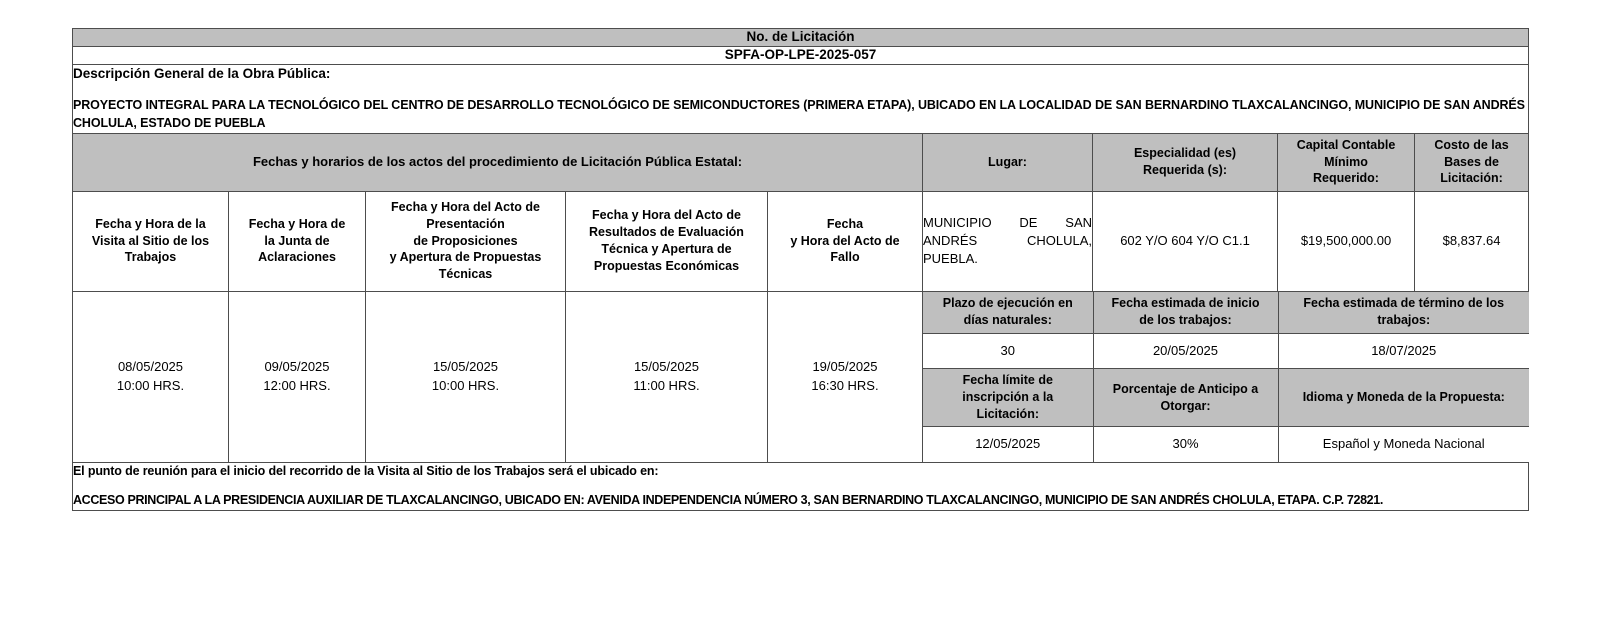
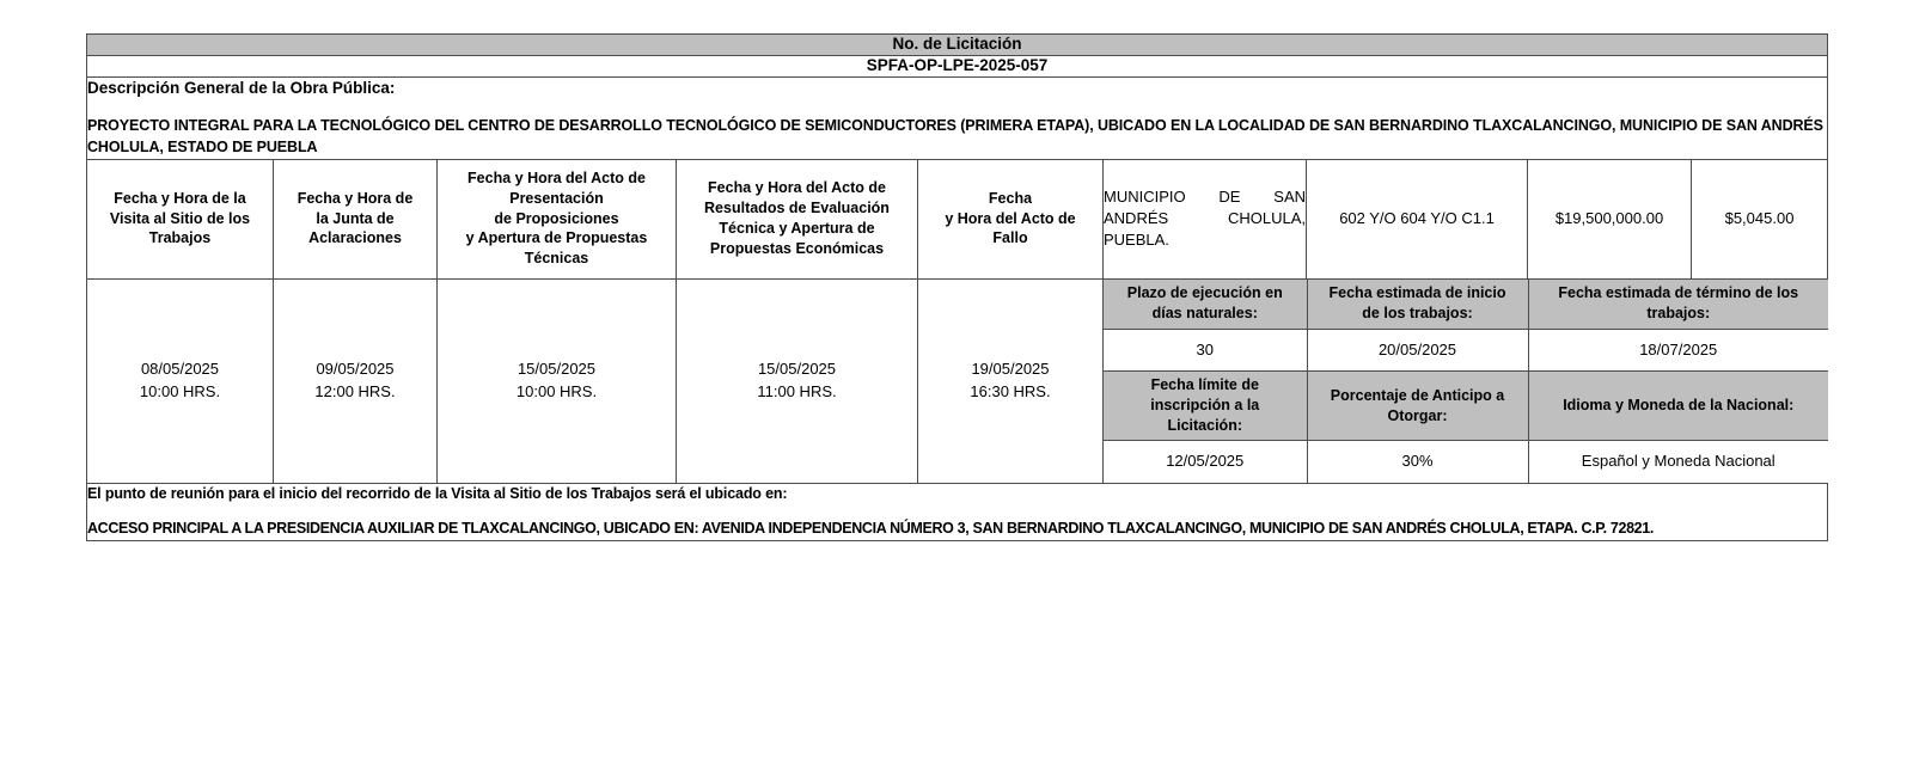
  No. de Licitación
  SPFA-OP-LPE-2025-057
  Descripción General de la Obra Pública: PROYECTO INTEGRAL PARA LA TECNOLÓGICO DEL CENTRO DE DESARROLLO TECNOLÓGICO DE SEMICONDUCTORES (PRIMERA ETAPA), UBICADO EN LA LOCALIDAD DE SAN BERNARDINO TLAXCALANCINGO, MUNICIPIO DE SAN ANDRÉS CHOLULA, ESTADO DE PUEBLA
- Fechas y horarios de los actos del procedimiento de Licitación Pública Estatal:	Lugar:	Especialidad (es)Requerida (s):	Capital ContableMínimoRequerido:	Costo de lasBases deLicitación:
- Fecha y Hora de laVisita al Sitio de losTrabajos	Fecha y Hora dela Junta deAclaraciones	Fecha y Hora del Acto dePresentaciónde Proposicionesy Apertura de PropuestasTécnicas	Fecha y Hora del Acto deResultados de EvaluaciónTécnica y Apertura dePropuestas Económicas	Fechay Hora del Acto deFallo	MUNICIPIO DE SAN ANDRÉS CHOLULA, PUEBLA.	602 Y/O 604 Y/O C1.1	$19,500,000.00	$8,837.64
+ Fecha y Hora de laVisita al Sitio de losTrabajos	Fecha y Hora dela Junta deAclaraciones	Fecha y Hora del Acto dePresentaciónde Proposicionesy Apertura de PropuestasTécnicas	Fecha y Hora del Acto deResultados de EvaluaciónTécnica y Apertura dePropuestas Económicas	Fechay Hora del Acto deFallo	MUNICIPIO DE SAN ANDRÉS CHOLULA, PUEBLA.	602 Y/O 604 Y/O C1.1	$19,500,000.00	$5,045.00
  08/05/202510:00 HRS.	09/05/202512:00 HRS.	15/05/202510:00 HRS.	15/05/202511:00 HRS.	19/05/202516:30 HRS.
  Plazo de ejecución endías naturales:	Fecha estimada de iniciode los trabajos:	Fecha estimada de término de lostrabajos:
  30	20/05/2025	18/07/2025
- Fecha límite deinscripción a laLicitación:	Porcentaje de Anticipo aOtorgar:	Idioma y Moneda de la Propuesta:
+ Fecha límite deinscripción a laLicitación:	Porcentaje de Anticipo aOtorgar:	Idioma y Moneda de la Nacional:
  12/05/2025	30%	Español y Moneda Nacional
  El punto de reunión para el inicio del recorrido de la Visita al Sitio de los Trabajos será el ubicado en: ACCESO PRINCIPAL A LA PRESIDENCIA AUXILIAR DE TLAXCALANCINGO, UBICADO EN: AVENIDA INDEPENDENCIA NÚMERO 3, SAN BERNARDINO TLAXCALANCINGO, MUNICIPIO DE SAN ANDRÉS CHOLULA, ETAPA. C.P. 72821.
